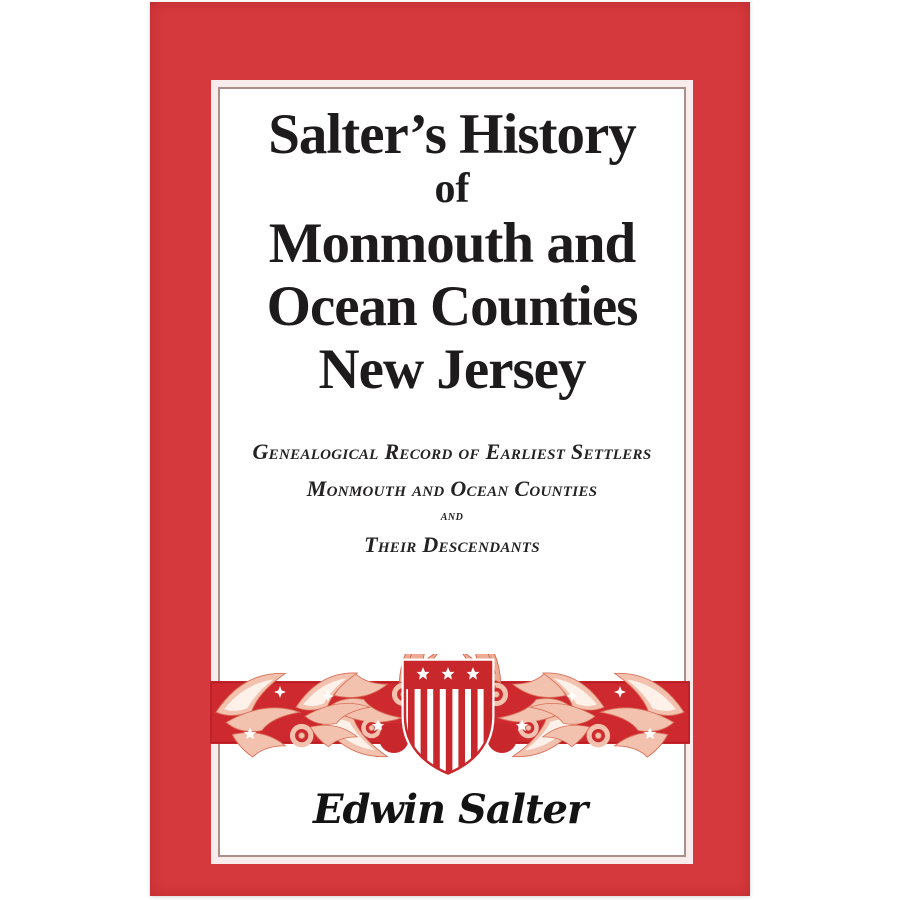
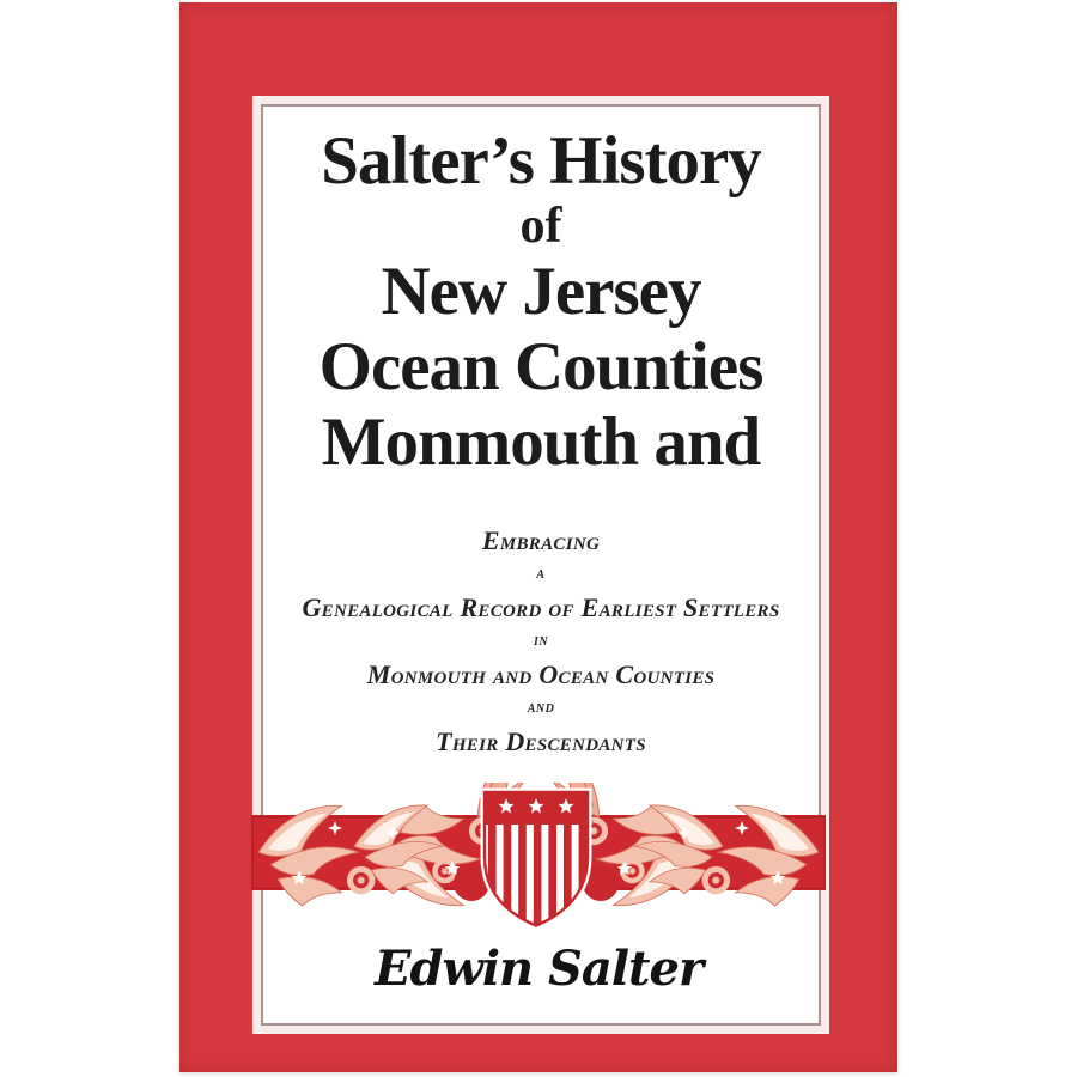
  Salter’s History
  of
- Monmouth and
+ New Jersey
  Ocean Counties
- New Jersey
+ Monmouth and
+ Embracing
+ a
  Genealogical Record of Earliest Settlers
+ in
  Monmouth and Ocean Counties
  and
  Their Descendants
  Edwin Salter
